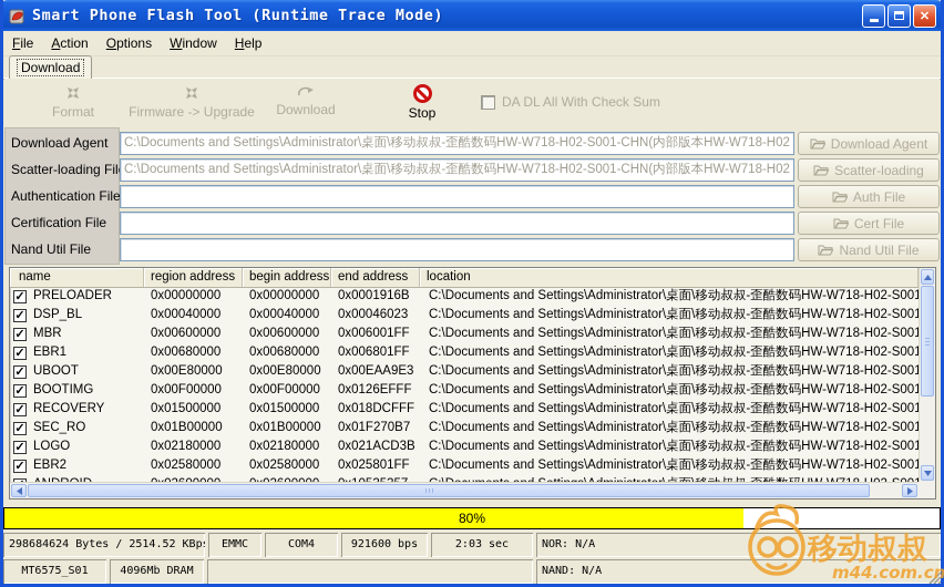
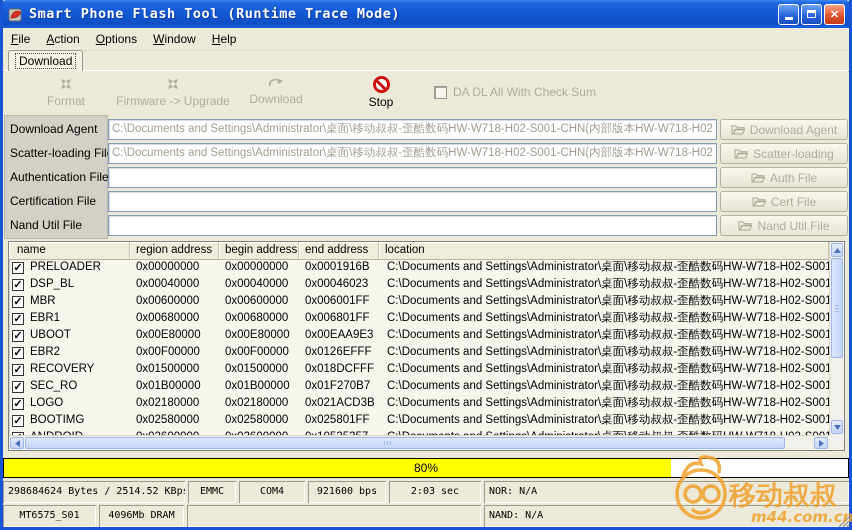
  Smart Phone Flash Tool (Runtime Trace Mode)
  ✕
  File
  Action
  Options
  Window
  Help
  Download
  Format
  Firmware -> Upgrade
  Download
  Stop
  DA DL All With Check Sum
  Download Agent
  C:\Documents and Settings\Administrator\桌面\移动叔叔-歪酷数码HW-W718-H02-S001-CHN(内部版本HW-W718-H02
  Download Agent
  Scatter-loading Fil
  C:\Documents and Settings\Administrator\桌面\移动叔叔-歪酷数码HW-W718-H02-S001-CHN(内部版本HW-W718-H02
  Scatter-loading
  Authentication File
  Auth File
  Certification File
  Cert File
  Nand Util File
  Nand Util File
  name
  region address
  begin address
  end address
  location
  PRELOADER
  0x00000000
  0x00000000
  0x0001916B
  C:\Documents and Settings\Administrator\桌面\移动叔叔-歪酷数码HW-W718-H02-S00
  DSP_BL
  0x00040000
  0x00040000
  0x00046023
  C:\Documents and Settings\Administrator\桌面\移动叔叔-歪酷数码HW-W718-H02-S00
  MBR
  0x00600000
  0x00600000
  0x006001FF
  C:\Documents and Settings\Administrator\桌面\移动叔叔-歪酷数码HW-W718-H02-S00
  EBR1
  0x00680000
  0x00680000
  0x006801FF
  C:\Documents and Settings\Administrator\桌面\移动叔叔-歪酷数码HW-W718-H02-S00
  UBOOT
  0x00E80000
  0x00E80000
  0x00EAA9E3
  C:\Documents and Settings\Administrator\桌面\移动叔叔-歪酷数码HW-W718-H02-S00
- BOOTIMG
+ EBR2
  0x00F00000
  0x00F00000
  0x0126EFFF
  C:\Documents and Settings\Administrator\桌面\移动叔叔-歪酷数码HW-W718-H02-S00
  RECOVERY
  0x01500000
  0x01500000
  0x018DCFFF
  C:\Documents and Settings\Administrator\桌面\移动叔叔-歪酷数码HW-W718-H02-S00
  SEC_RO
  0x01B00000
  0x01B00000
  0x01F270B7
  C:\Documents and Settings\Administrator\桌面\移动叔叔-歪酷数码HW-W718-H02-S00
  LOGO
  0x02180000
  0x02180000
  0x021ACD3B
  C:\Documents and Settings\Administrator\桌面\移动叔叔-歪酷数码HW-W718-H02-S00
- EBR2
+ BOOTIMG
  0x02580000
  0x02580000
  0x025801FF
  C:\Documents and Settings\Administrator\桌面\移动叔叔-歪酷数码HW-W718-H02-S00
  80%
  298684624 Bytes / 2514.52 KBp
  EMMC
  COM4
  921600 bps
  2:03 sec
  NOR: N/A
  MT6575_S01
  4096Mb DRAM
  NAND: N/A
  移动叔叔
  m44.com.cn
